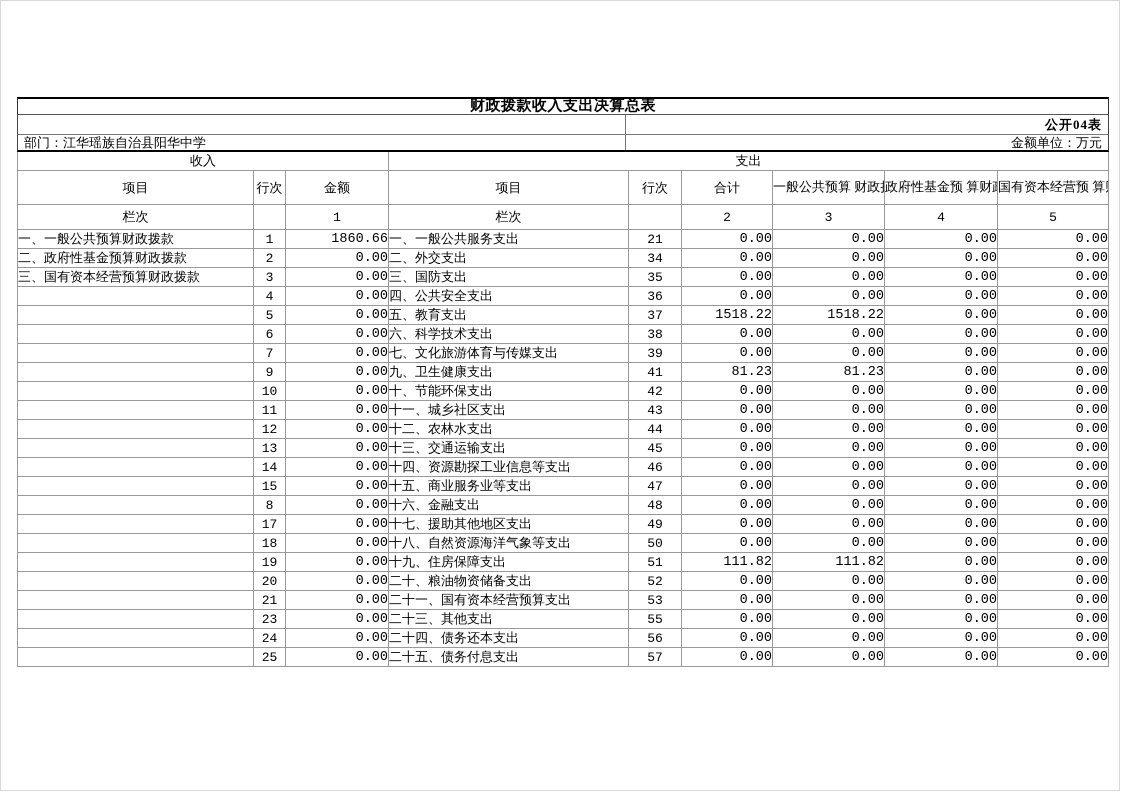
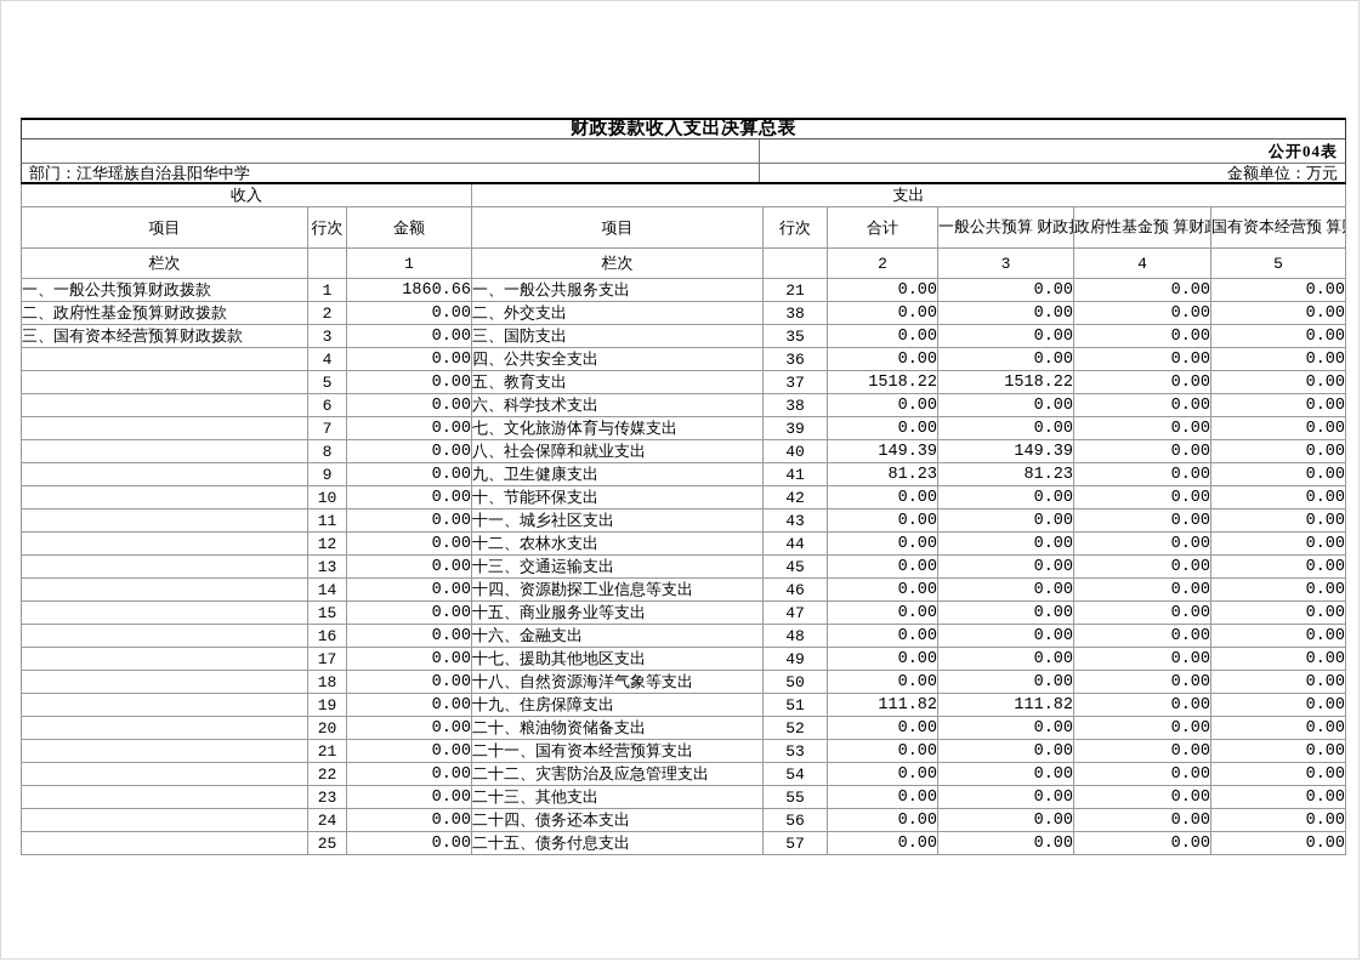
  财政拨款收入支出决算总表
  公开04表
  部门：江华瑶族自治县阳华中学
  金额单位：万元
  收入	支出
  项目	行次	金额	项目	行次	合计	一般公共预算 财政	政府性基金预 算财	国有资本经营预 算
  栏次		1	栏次		2	3	4	5
  一、一般公共预算财政拨款	1	1860.66	一、一般公共服务支出	21	0.00	0.00	0.00	0.00
- 二、政府性基金预算财政拨款	2	0.00	二、外交支出	34	0.00	0.00	0.00	0.00
+ 二、政府性基金预算财政拨款	2	0.00	二、外交支出	38	0.00	0.00	0.00	0.00
  三、国有资本经营预算财政拨款	3	0.00	三、国防支出	35	0.00	0.00	0.00	0.00
  	4	0.00	四、公共安全支出	36	0.00	0.00	0.00	0.00
  	5	0.00	五、教育支出	37	1518.22	1518.22	0.00	0.00
  	6	0.00	六、科学技术支出	38	0.00	0.00	0.00	0.00
  	7	0.00	七、文化旅游体育与传媒支出	39	0.00	0.00	0.00	0.00
+ 	8	0.00	八、社会保障和就业支出	40	149.39	149.39	0.00	0.00
  	9	0.00	九、卫生健康支出	41	81.23	81.23	0.00	0.00
  	10	0.00	十、节能环保支出	42	0.00	0.00	0.00	0.00
  	11	0.00	十一、城乡社区支出	43	0.00	0.00	0.00	0.00
  	12	0.00	十二、农林水支出	44	0.00	0.00	0.00	0.00
  	13	0.00	十三、交通运输支出	45	0.00	0.00	0.00	0.00
  	14	0.00	十四、资源勘探工业信息等支出	46	0.00	0.00	0.00	0.00
  	15	0.00	十五、商业服务业等支出	47	0.00	0.00	0.00	0.00
- 	8	0.00	十六、金融支出	48	0.00	0.00	0.00	0.00
+ 	16	0.00	十六、金融支出	48	0.00	0.00	0.00	0.00
  	17	0.00	十七、援助其他地区支出	49	0.00	0.00	0.00	0.00
  	18	0.00	十八、自然资源海洋气象等支出	50	0.00	0.00	0.00	0.00
  	19	0.00	十九、住房保障支出	51	111.82	111.82	0.00	0.00
  	20	0.00	二十、粮油物资储备支出	52	0.00	0.00	0.00	0.00
  	21	0.00	二十一、国有资本经营预算支出	53	0.00	0.00	0.00	0.00
+ 	22	0.00	二十二、灾害防治及应急管理支出	54	0.00	0.00	0.00	0.00
  	23	0.00	二十三、其他支出	55	0.00	0.00	0.00	0.00
  	24	0.00	二十四、债务还本支出	56	0.00	0.00	0.00	0.00
  	25	0.00	二十五、债务付息支出	57	0.00	0.00	0.00	0.00
